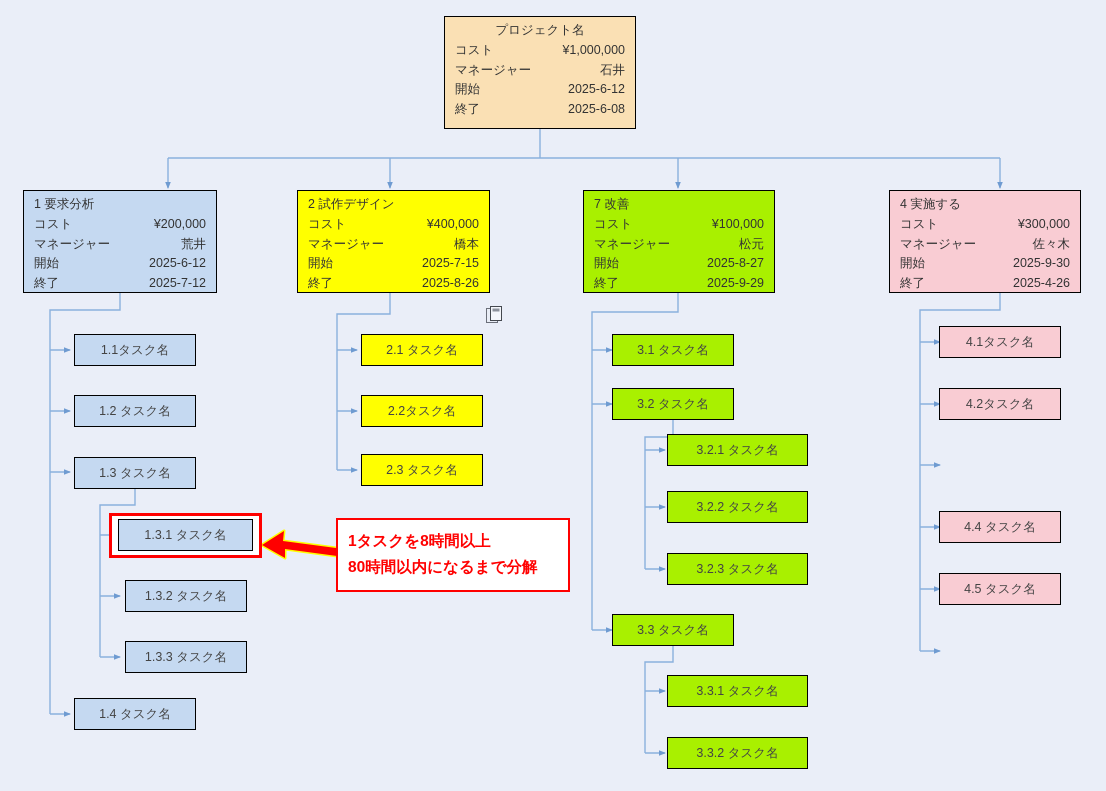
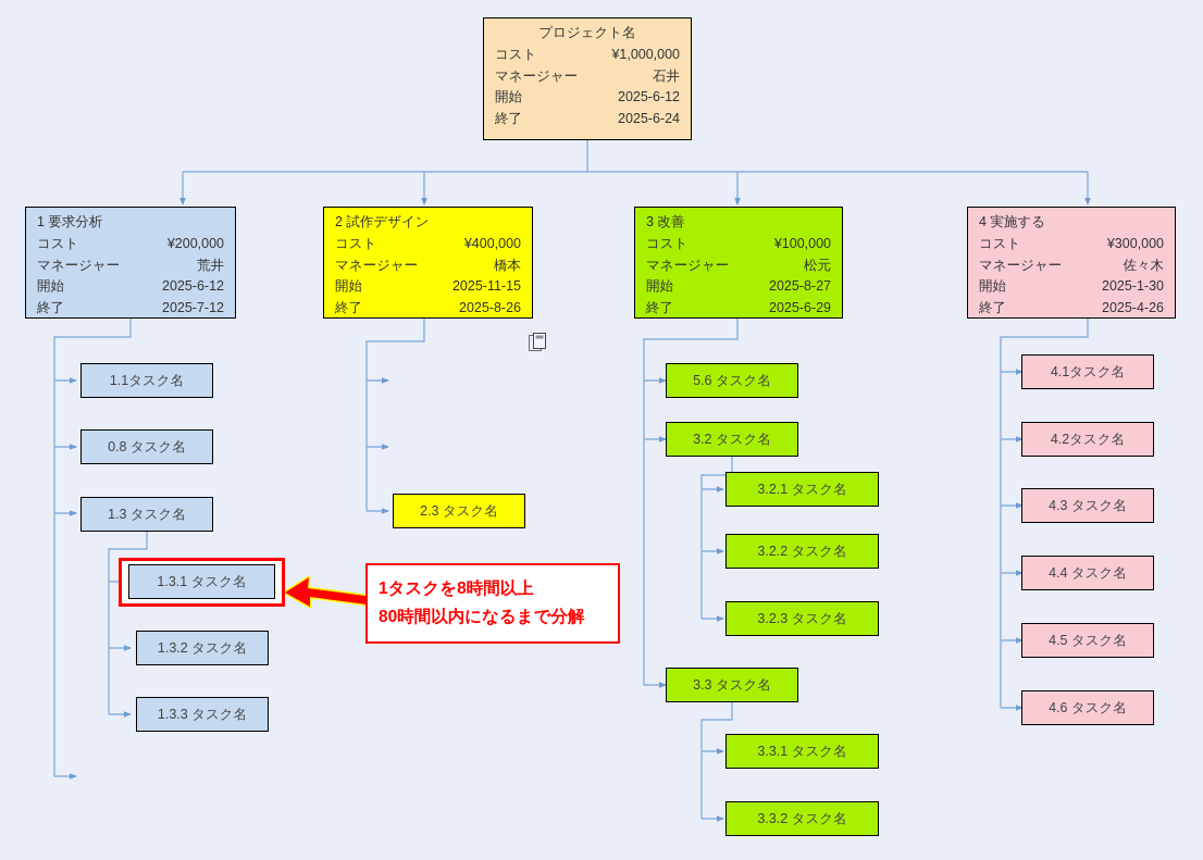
  プロジェクト名
  コスト
  ¥1,000,000
  マネージャー
  石井
  開始
  2025-6-12
  終了
- 2025-6-08
+ 2025-6-24
  1 要求分析
  コスト
  ¥200,000
  マネージャー
  荒井
  開始
  2025-6-12
  終了
  2025-7-12
  2 試作デザイン
  コスト
  ¥400,000
  マネージャー
  橋本
  開始
- 2025-7-15
+ 2025-11-15
  終了
  2025-8-26
- 7 改善
+ 3 改善
  コスト
  ¥100,000
  マネージャー
  松元
  開始
  2025-8-27
  終了
- 2025-9-29
+ 2025-6-29
  4 実施する
  コスト
  ¥300,000
  マネージャー
  佐々木
  開始
- 2025-9-30
+ 2025-1-30
  終了
  2025-4-26
  1.1タスク名
- 1.2 タスク名
+ 0.8 タスク名
  1.3 タスク名
  1.3.1 タスク名
  1.3.2 タスク名
  1.3.3 タスク名
- 1.4 タスク名
- 2.1 タスク名
- 2.2タスク名
  2.3 タスク名
- 3.1 タスク名
+ 5.6 タスク名
  3.2 タスク名
  3.2.1 タスク名
  3.2.2 タスク名
  3.2.3 タスク名
  3.3 タスク名
  3.3.1 タスク名
  3.3.2 タスク名
  4.1タスク名
  4.2タスク名
+ 4.3 タスク名
  4.4 タスク名
  4.5 タスク名
+ 4.6 タスク名
  1タスクを8時間以上
  80時間以内になるまで分解
